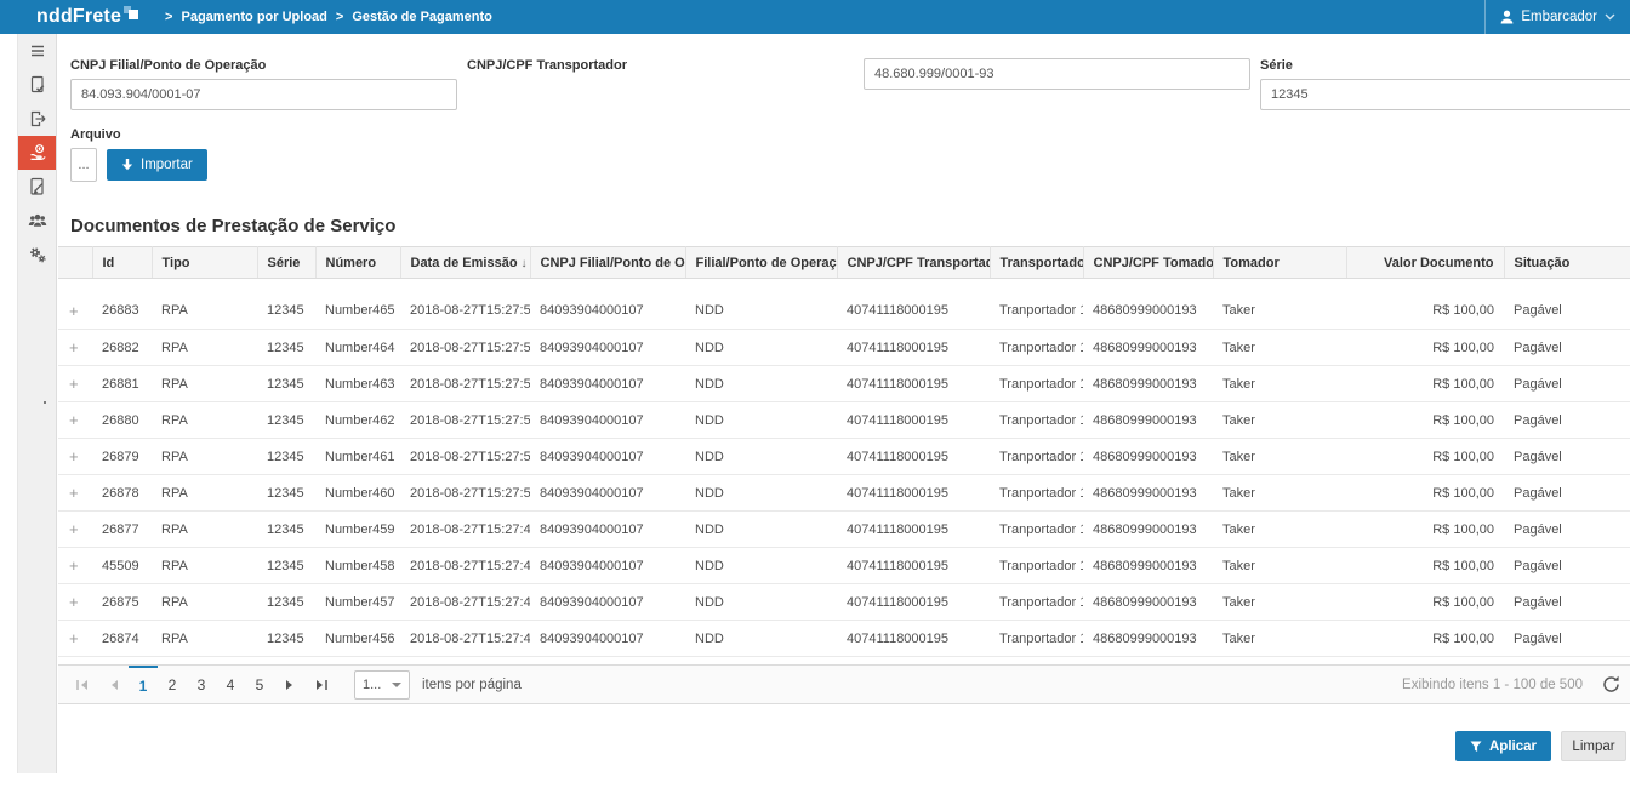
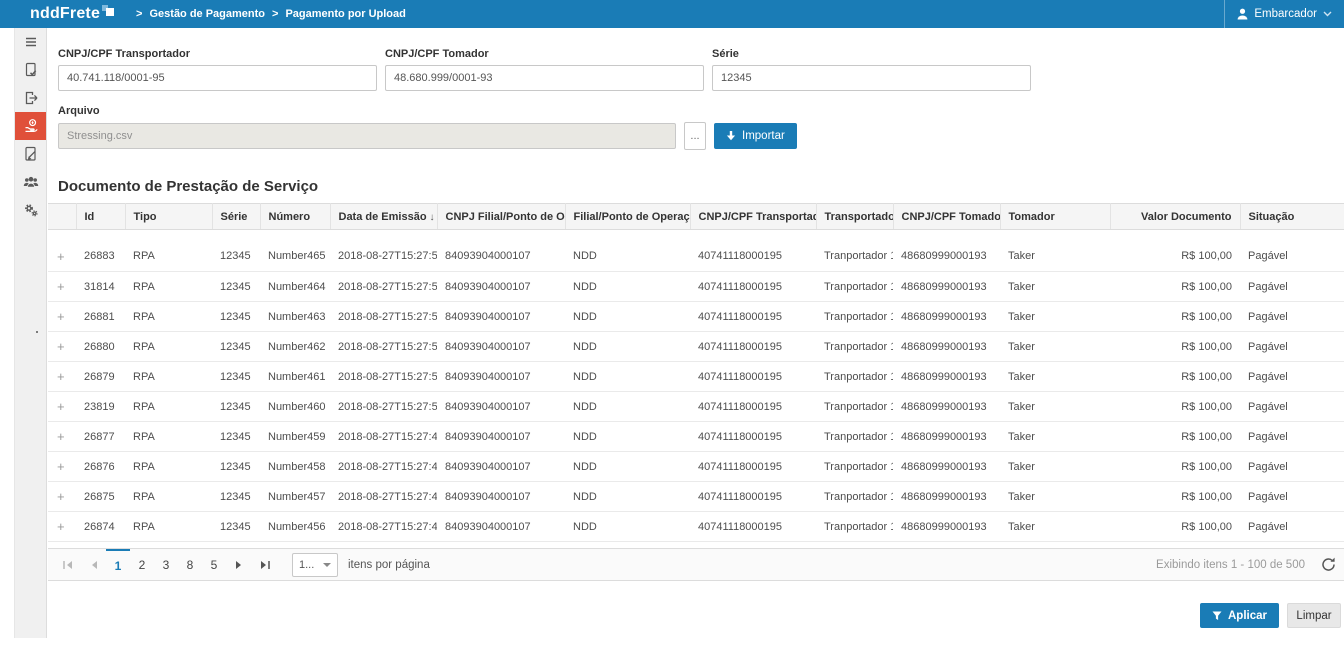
  nddFrete
  >
- Pagamento por Upload
+ Gestão de Pagamento
  >
- Gestão de Pagamento
+ Pagamento por Upload
  Embarcador
- CNPJ Filial/Ponto de Operação
- 84.093.904/0001-07
  CNPJ/CPF Transportador
+ 40.741.118/0001-95
+ CNPJ/CPF Tomador
  48.680.999/0001-93
  Série
  12345
  Arquivo
+ Stressing.csv
  ...
  Importar
- Documentos de Prestação de Serviço
+ Documento de Prestação de Serviço
  	Id	Tipo	Série	Número	Data de Emissão ↓	CNPJ Filial/Ponto de O	Filial/Ponto de Operaç	CNPJ/CPF Transporta	Transportado	CNPJ/CPF Tomado	Tomador	Valor Documento	Situação
  +	26883	RPA	12345	Number465	2018-08-27T15:27:5	84093904000107	NDD	40741118000195	Tranportador	48680999000193	Taker	R$ 100,00	Pagável
- +	26882	RPA	12345	Number464	2018-08-27T15:27:5	84093904000107	NDD	40741118000195	Tranportador	48680999000193	Taker	R$ 100,00	Pagável
+ +	31814	RPA	12345	Number464	2018-08-27T15:27:5	84093904000107	NDD	40741118000195	Tranportador	48680999000193	Taker	R$ 100,00	Pagável
  +	26881	RPA	12345	Number463	2018-08-27T15:27:5	84093904000107	NDD	40741118000195	Tranportador	48680999000193	Taker	R$ 100,00	Pagável
  +	26880	RPA	12345	Number462	2018-08-27T15:27:5	84093904000107	NDD	40741118000195	Tranportador	48680999000193	Taker	R$ 100,00	Pagável
  +	26879	RPA	12345	Number461	2018-08-27T15:27:5	84093904000107	NDD	40741118000195	Tranportador	48680999000193	Taker	R$ 100,00	Pagável
- +	26878	RPA	12345	Number460	2018-08-27T15:27:5	84093904000107	NDD	40741118000195	Tranportador	48680999000193	Taker	R$ 100,00	Pagável
+ +	23819	RPA	12345	Number460	2018-08-27T15:27:5	84093904000107	NDD	40741118000195	Tranportador	48680999000193	Taker	R$ 100,00	Pagável
  +	26877	RPA	12345	Number459	2018-08-27T15:27:4	84093904000107	NDD	40741118000195	Tranportador	48680999000193	Taker	R$ 100,00	Pagável
- +	45509	RPA	12345	Number458	2018-08-27T15:27:4	84093904000107	NDD	40741118000195	Tranportador	48680999000193	Taker	R$ 100,00	Pagável
+ +	26876	RPA	12345	Number458	2018-08-27T15:27:4	84093904000107	NDD	40741118000195	Tranportador	48680999000193	Taker	R$ 100,00	Pagável
  +	26875	RPA	12345	Number457	2018-08-27T15:27:4	84093904000107	NDD	40741118000195	Tranportador	48680999000193	Taker	R$ 100,00	Pagável
  +	26874	RPA	12345	Number456	2018-08-27T15:27:4	84093904000107	NDD	40741118000195	Tranportador	48680999000193	Taker	R$ 100,00	Pagável
  1
  2
  3
- 4
+ 8
  5
  1...
  itens por página
  Exibindo itens 1 - 100 de 500
  Aplicar
  Limpar
